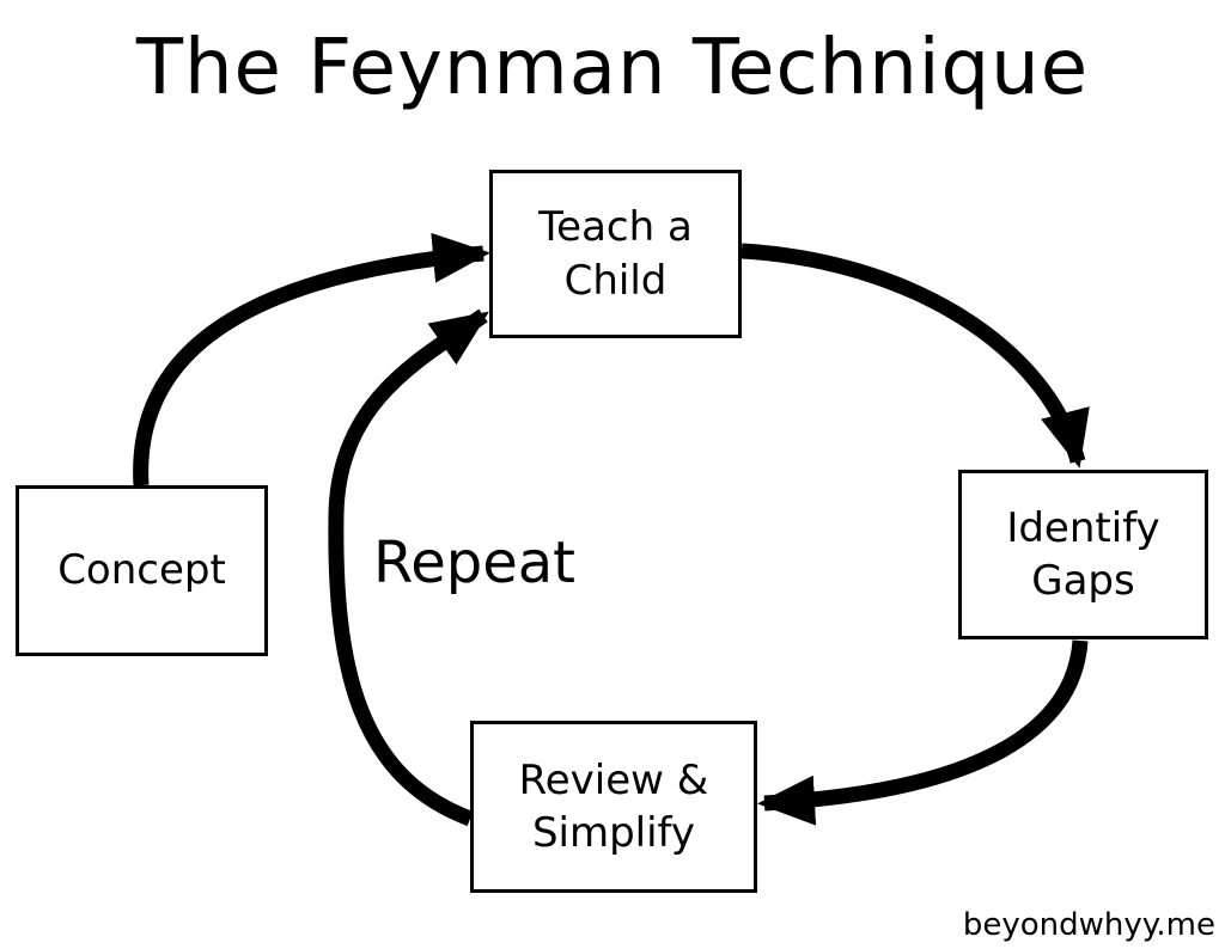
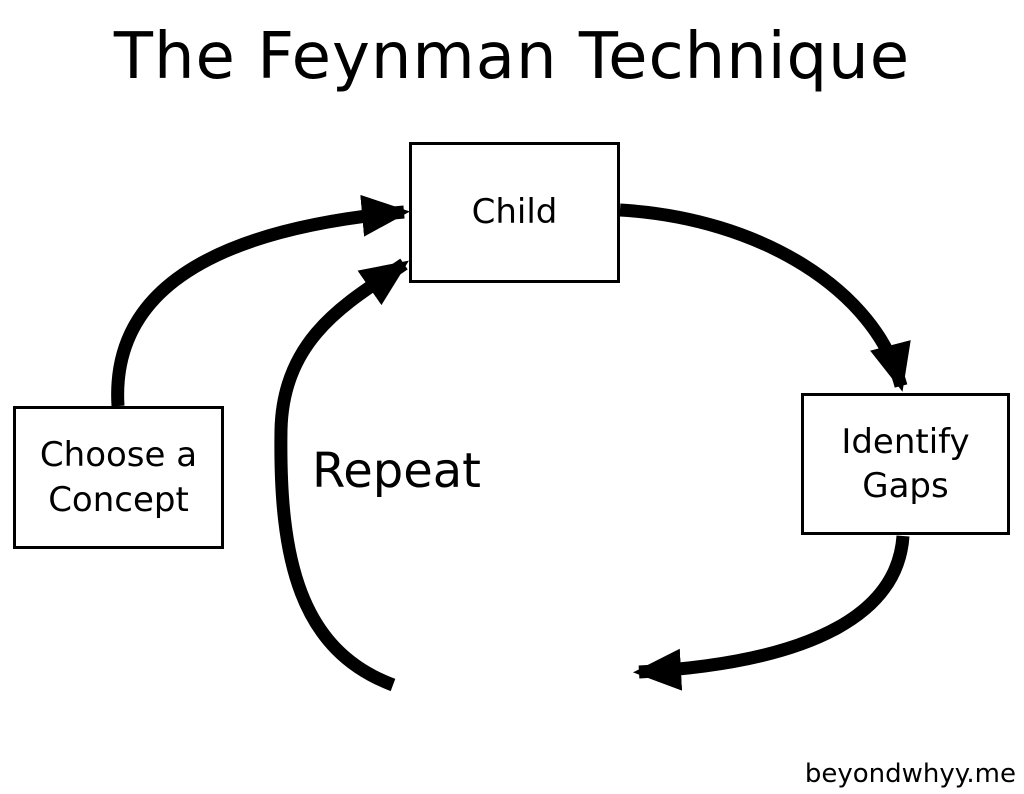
  The Feynman Technique
- Teach a
  Child
+ Choose a
  Concept
  Identify
  Gaps
- Review &
- Simplify
  Repeat
  beyondwhyy.me
